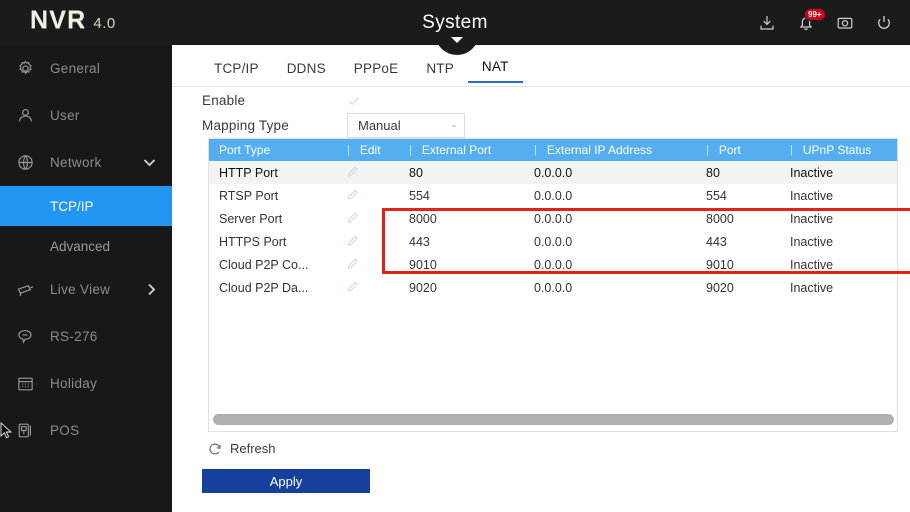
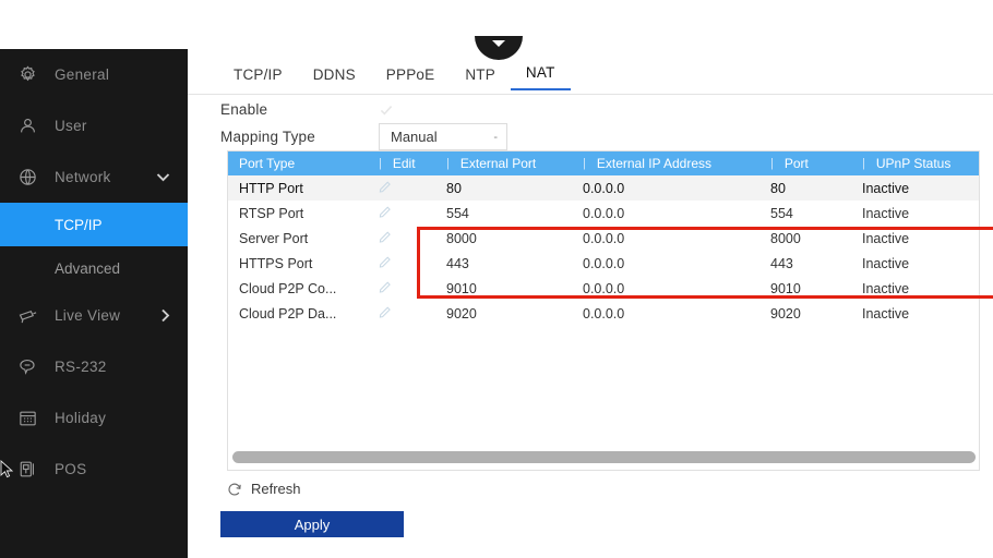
- NVR
- 4.0
- System
- 99+
  General
  User
  Network
  TCP/IP
  Advanced
  Live View
- RS-276
+ RS-232
  Holiday
  POS
  TCP/IP
  DDNS
  PPPoE
  NTP
  NAT
  Enable
  Mapping Type
  Manual
  -
  Port Type
  Edit
  External Port
  External IP Address
  Port
  UPnP Status
  HTTP Port
  80
  0.0.0.0
  80
  Inactive
  RTSP Port
  554
  0.0.0.0
  554
  Inactive
  Server Port
  8000
  0.0.0.0
  8000
  Inactive
  HTTPS Port
  443
  0.0.0.0
  443
  Inactive
  Cloud P2P Co...
  9010
  0.0.0.0
  9010
  Inactive
  Cloud P2P Da...
  9020
  0.0.0.0
  9020
  Inactive
  Refresh
  Apply
